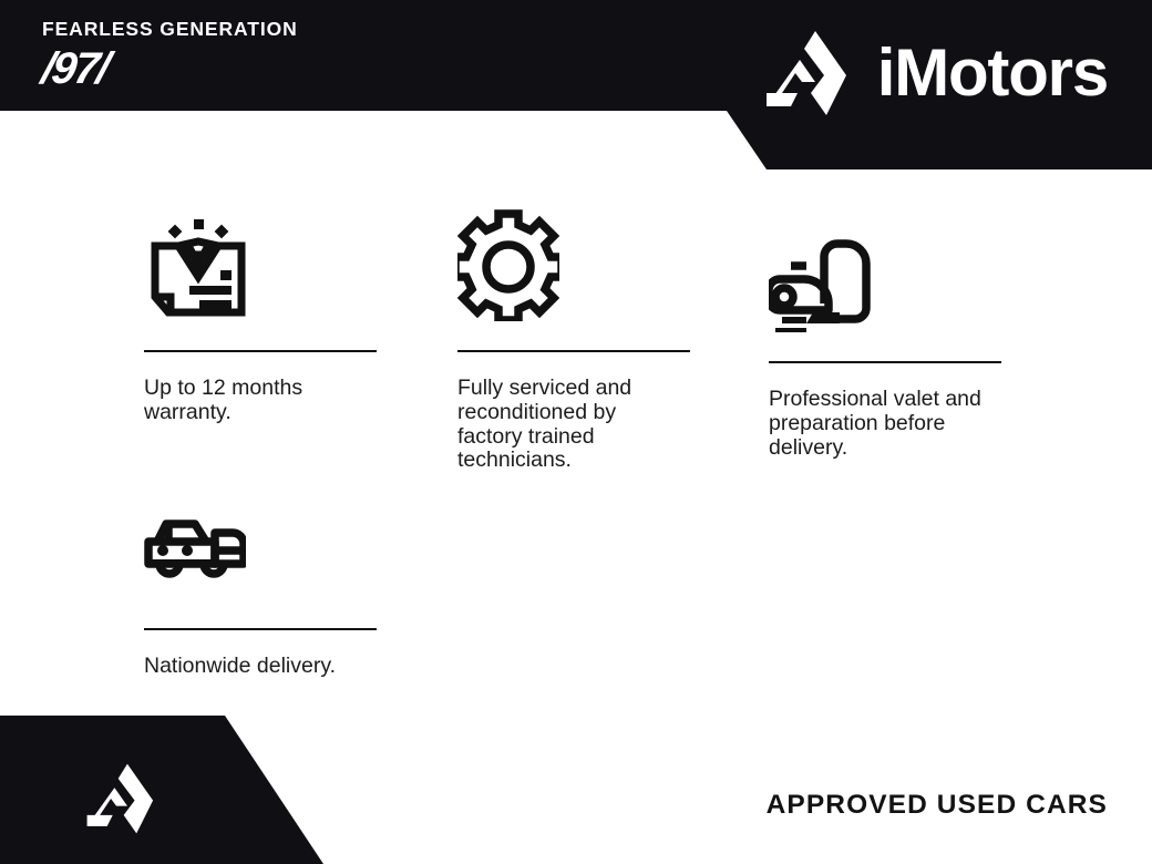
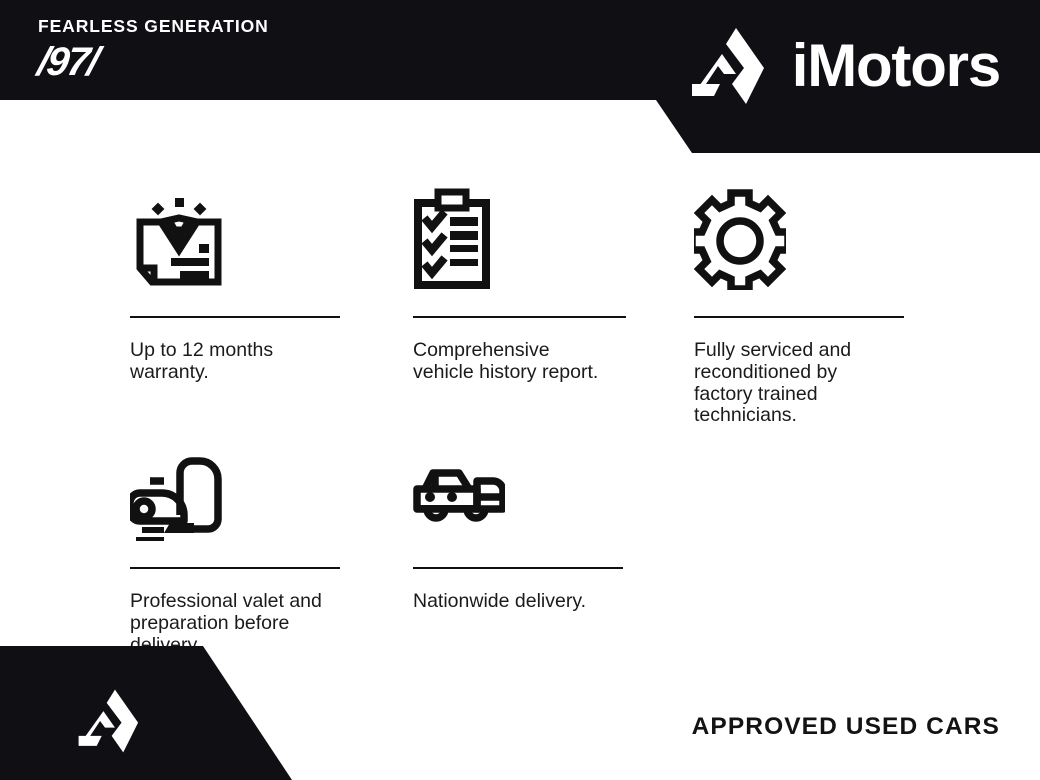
  FEARLESS GENERATION
  iMotors
  Up to 12 months
  warranty.
+ Comprehensive
+ vehicle history report.
  Fully serviced and
  reconditioned by
  factory trained
  technicians.
  Professional valet and
  preparation before
  delivery.
  Nationwide delivery.
  APPROVED USED CARS
